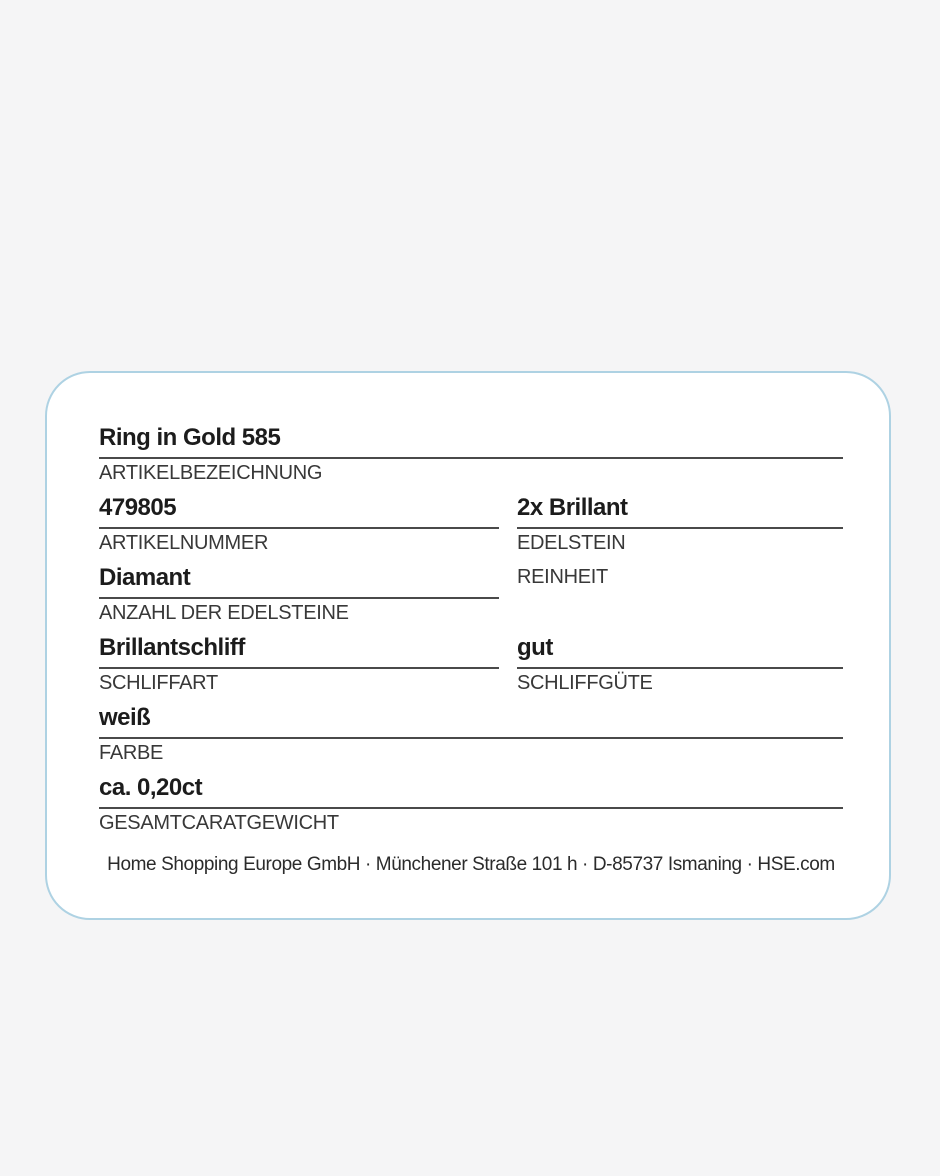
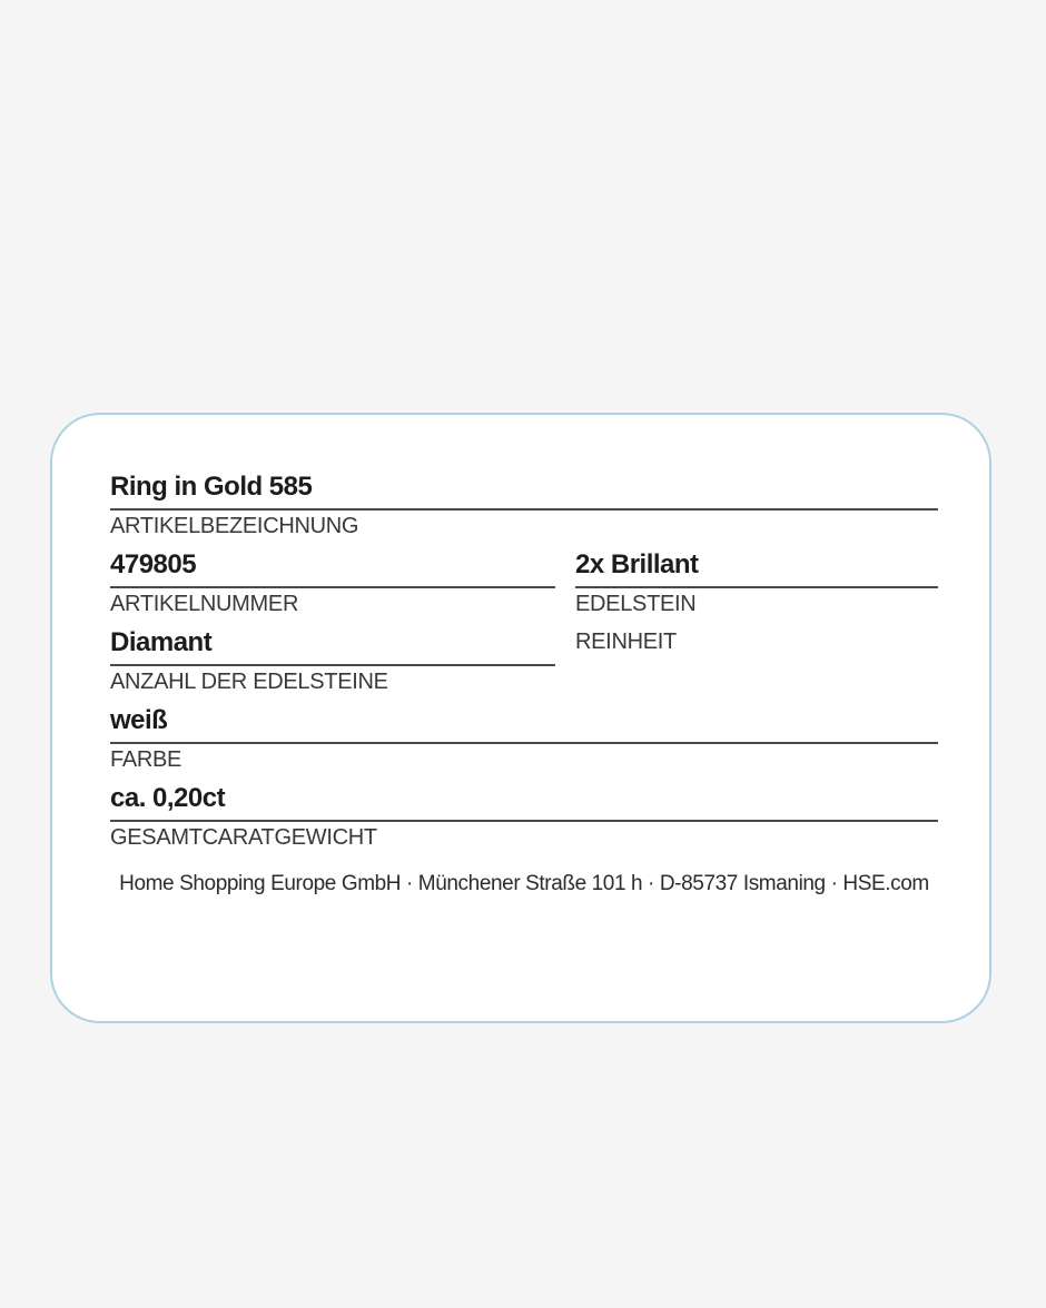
  Ring in Gold 585
  ARTIKELBEZEICHNUNG
  479805
  ARTIKELNUMMER
  2x Brillant
  EDELSTEIN
  Diamant
  ANZAHL DER EDELSTEINE
  REINHEIT
- Brillantschliff
- SCHLIFFART
- gut
- SCHLIFFGÜTE
  weiß
  FARBE
  ca. 0,20ct
  GESAMTCARATGEWICHT
  Home Shopping Europe GmbH · Münchener Straße 101 h · D-85737 Ismaning · HSE.com
